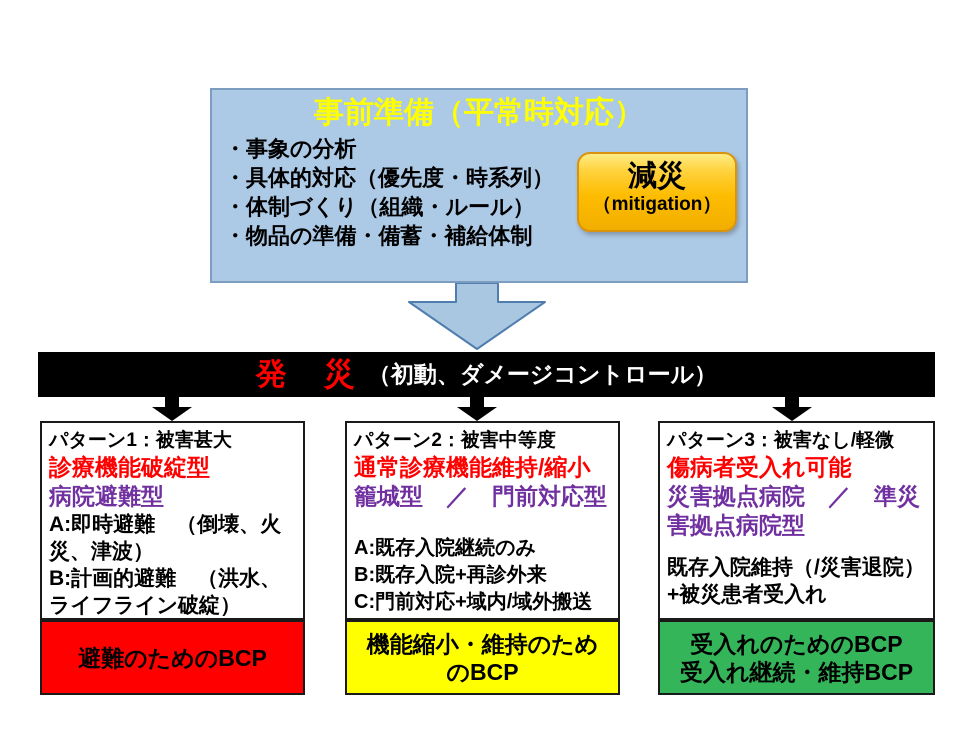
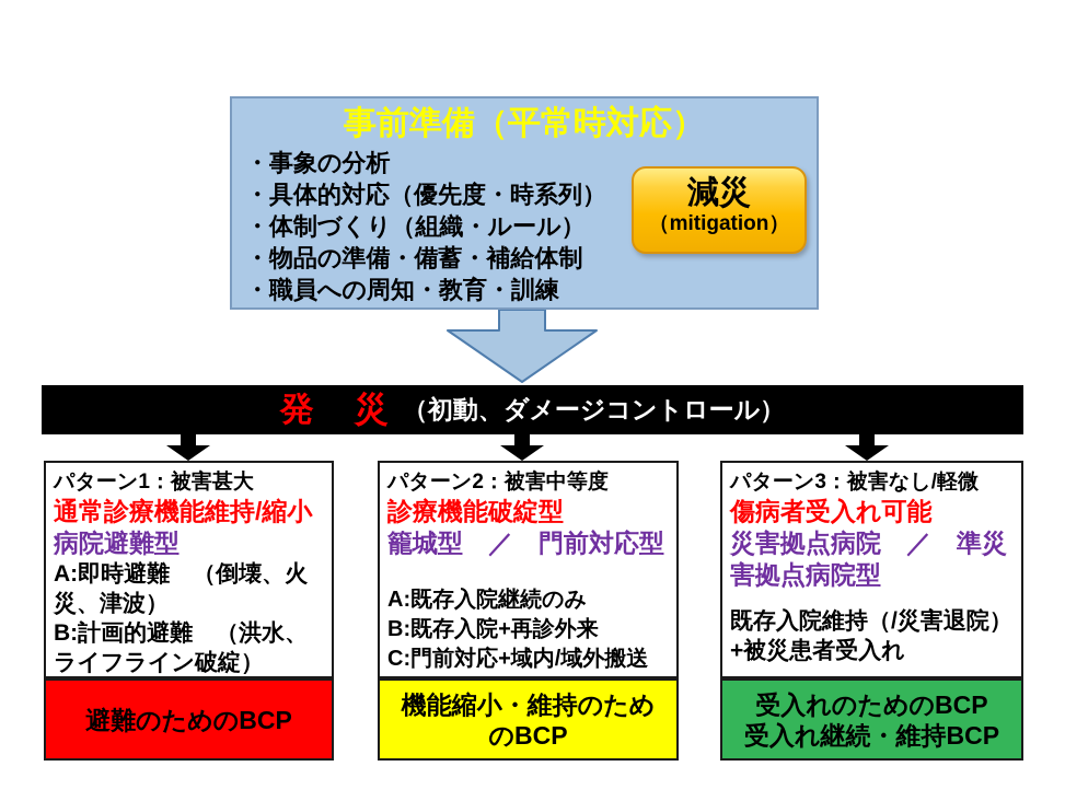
  事前準備（平常時対応）
  ・事象の分析
  ・具体的対応（優先度・時系列）
  ・体制づくり（組織・ルール）
  ・物品の準備・備蓄・補給体制
+ ・職員への周知・教育・訓練
  減災
  （mitigation）
  発 災
  （初動、ダメージコントロール）
  パターン1：被害甚大
- 診療機能破綻型
+ 通常診療機能維持/縮小
  病院避難型
  A:即時避難 （倒壊、火災、津波）
  B:計画的避難 （洪水、ライフライン破綻）
  パターン2：被害中等度
- 通常診療機能維持/縮小
+ 診療機能破綻型
  籠城型 ／ 門前対応型
  A:既存入院継続のみ
  B:既存入院+再診外来
  C:門前対応+域内/域外搬送
  パターン3：被害なし/軽微
  傷病者受入れ可能
  災害拠点病院 ／ 準災害拠点病院型
  既存入院維持（/災害退院）+被災患者受入れ
  避難のためのBCP
  機能縮小・維持のためのBCP
  受入れのためのBCP
  受入れ継続・維持BCP
